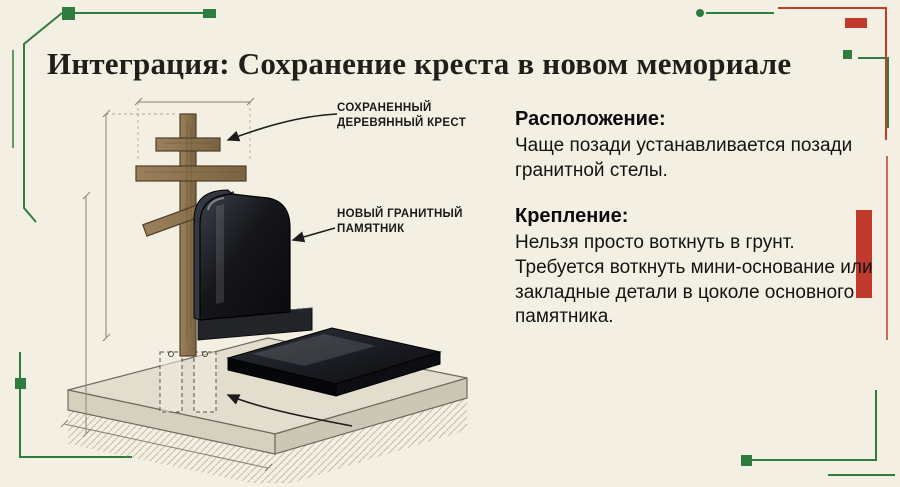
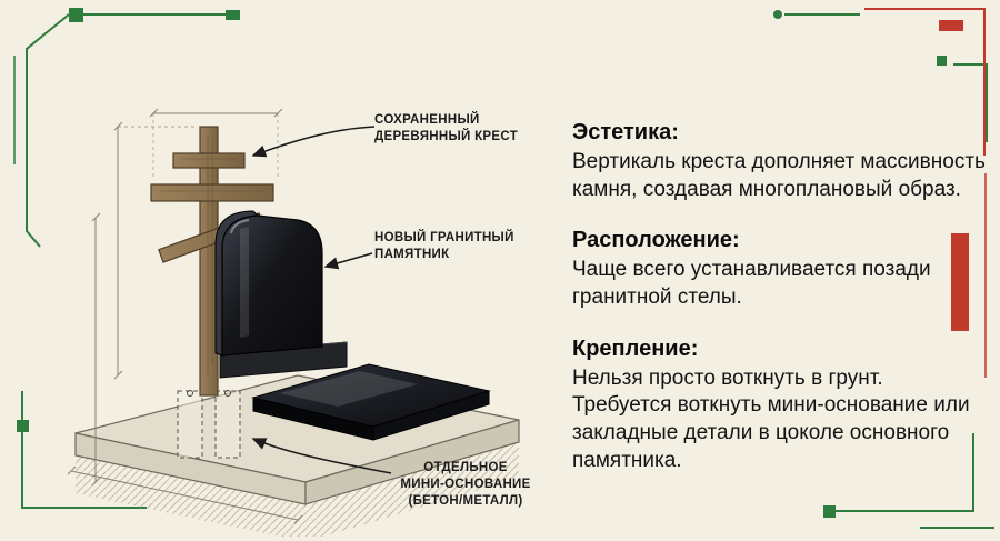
- Интеграция: Сохранение креста в новом мемориале
  СОХРАНЕННЫЙ
  ДЕРЕВЯННЫЙ КРЕСТ
  НОВЫЙ ГРАНИТНЫЙ
  ПАМЯТНИК
+ ОТДЕЛЬНОЕ
+ МИНИ-ОСНОВАНИЕ
+ (БЕТОН/МЕТАЛЛ)
+ Эстетика:
+ Вертикаль креста дополняет массивность камня, создавая многоплановый образ.
  Расположение:
- Чаще позади устанавливается позади гранитной стелы.
+ Чаще всего устанавливается позади гранитной стелы.
  Крепление:
  Нельзя просто воткнуть в грунт. Требуется воткнуть мини-основание или закладные детали в цоколе основного памятника.
